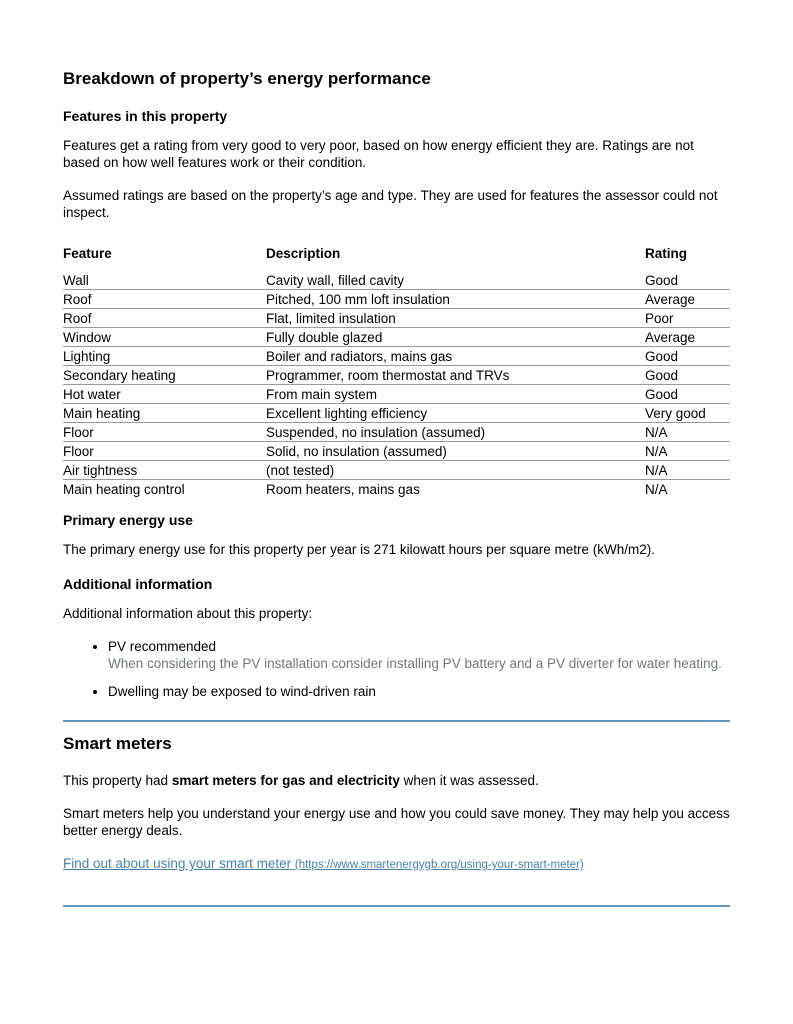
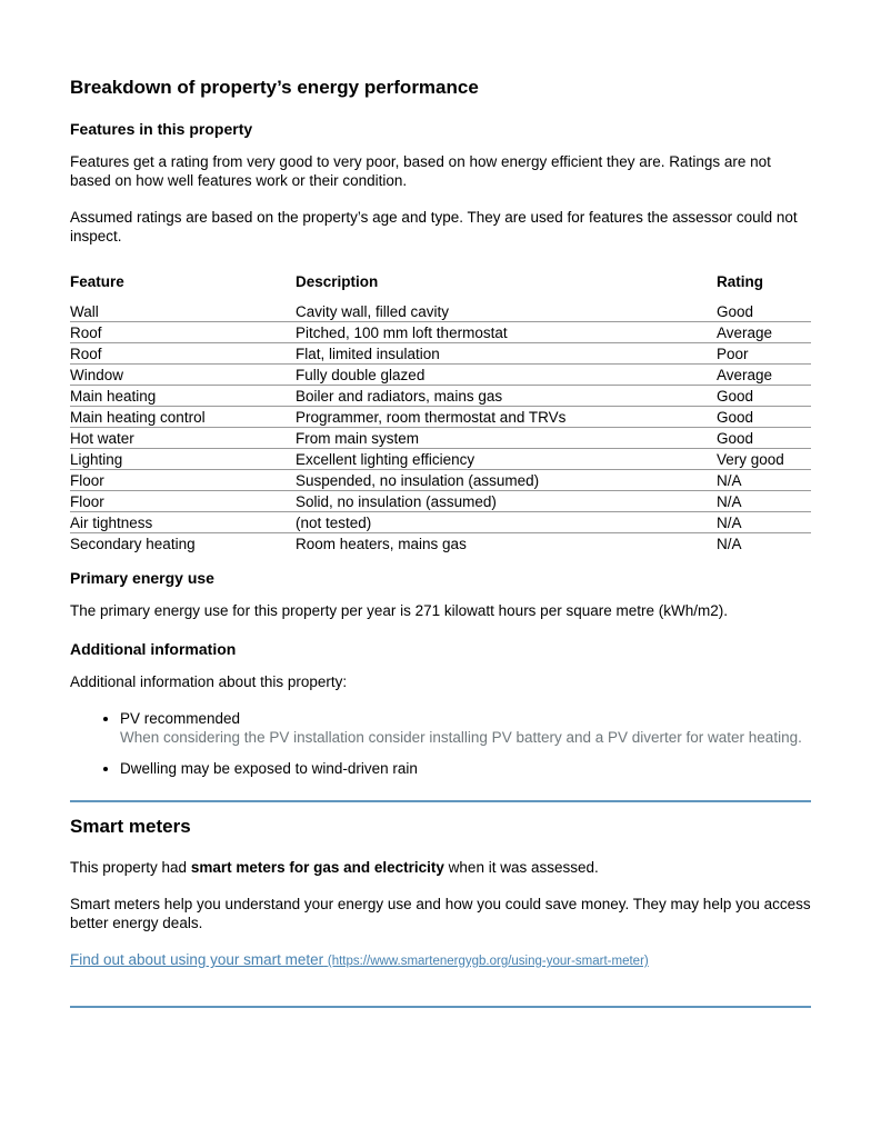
  Breakdown of property’s energy performance
  Features in this property
  Features get a rating from very good to very poor, based on how energy efficient they are. Ratings are not based on how well features work or their condition.
  Assumed ratings are based on the property’s age and type. They are used for features the assessor could not inspect.
  Feature	Description	Rating
  Wall	Cavity wall, filled cavity	Good
- Roof	Pitched, 100 mm loft insulation	Average
+ Roof	Pitched, 100 mm loft thermostat	Average
  Roof	Flat, limited insulation	Poor
  Window	Fully double glazed	Average
- Lighting	Boiler and radiators, mains gas	Good
+ Main heating	Boiler and radiators, mains gas	Good
- Secondary heating	Programmer, room thermostat and TRVs	Good
+ Main heating control	Programmer, room thermostat and TRVs	Good
  Hot water	From main system	Good
- Main heating	Excellent lighting efficiency	Very good
+ Lighting	Excellent lighting efficiency	Very good
  Floor	Suspended, no insulation (assumed)	N/A
  Floor	Solid, no insulation (assumed)	N/A
  Air tightness	(not tested)	N/A
- Main heating control	Room heaters, mains gas	N/A
+ Secondary heating	Room heaters, mains gas	N/A
  Primary energy use
  The primary energy use for this property per year is 271 kilowatt hours per square metre (kWh/m2).
  Additional information
  Additional information about this property:
  PV recommended
  When considering the PV installation consider installing PV battery and a PV diverter for water heating.
  Dwelling may be exposed to wind-driven rain
  Smart meters
  This property had smart meters for gas and electricity when it was assessed.
  Smart meters help you understand your energy use and how you could save money. They may help you access better energy deals.
  Find out about using your smart meter (https://www.smartenergygb.org/using-your-smart-meter)
